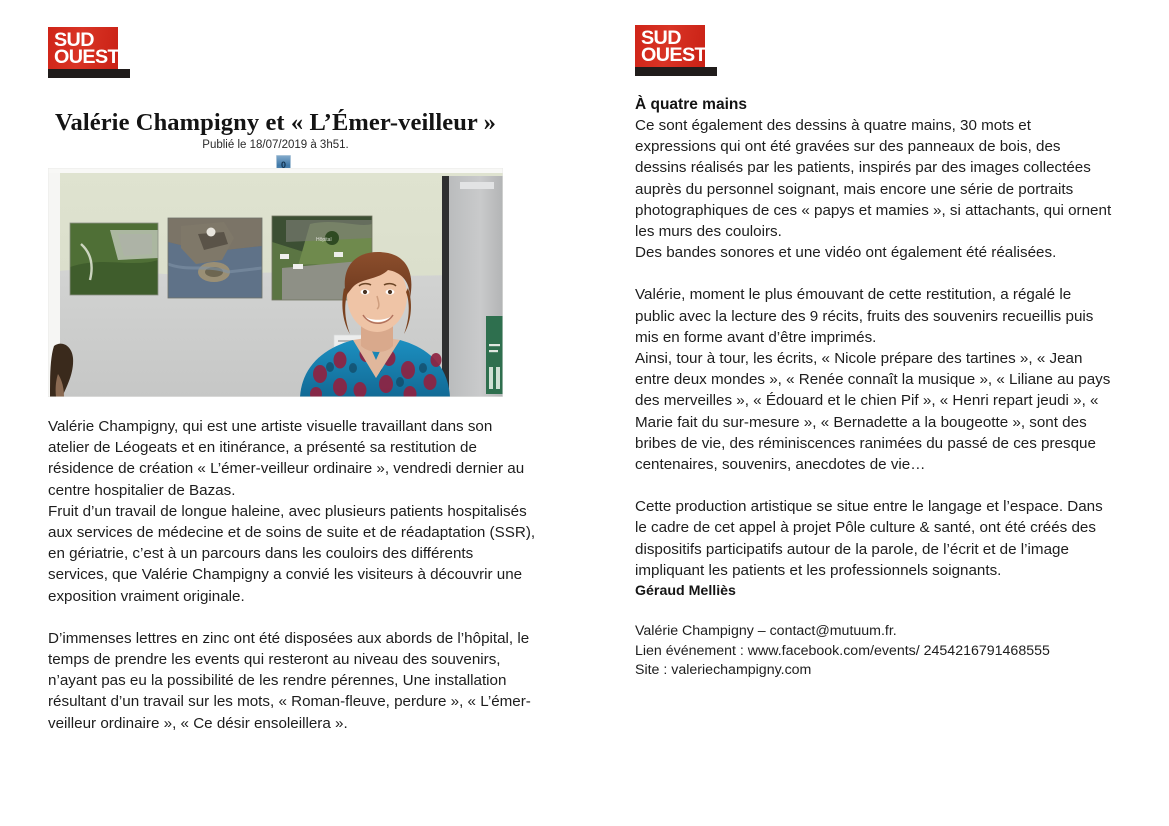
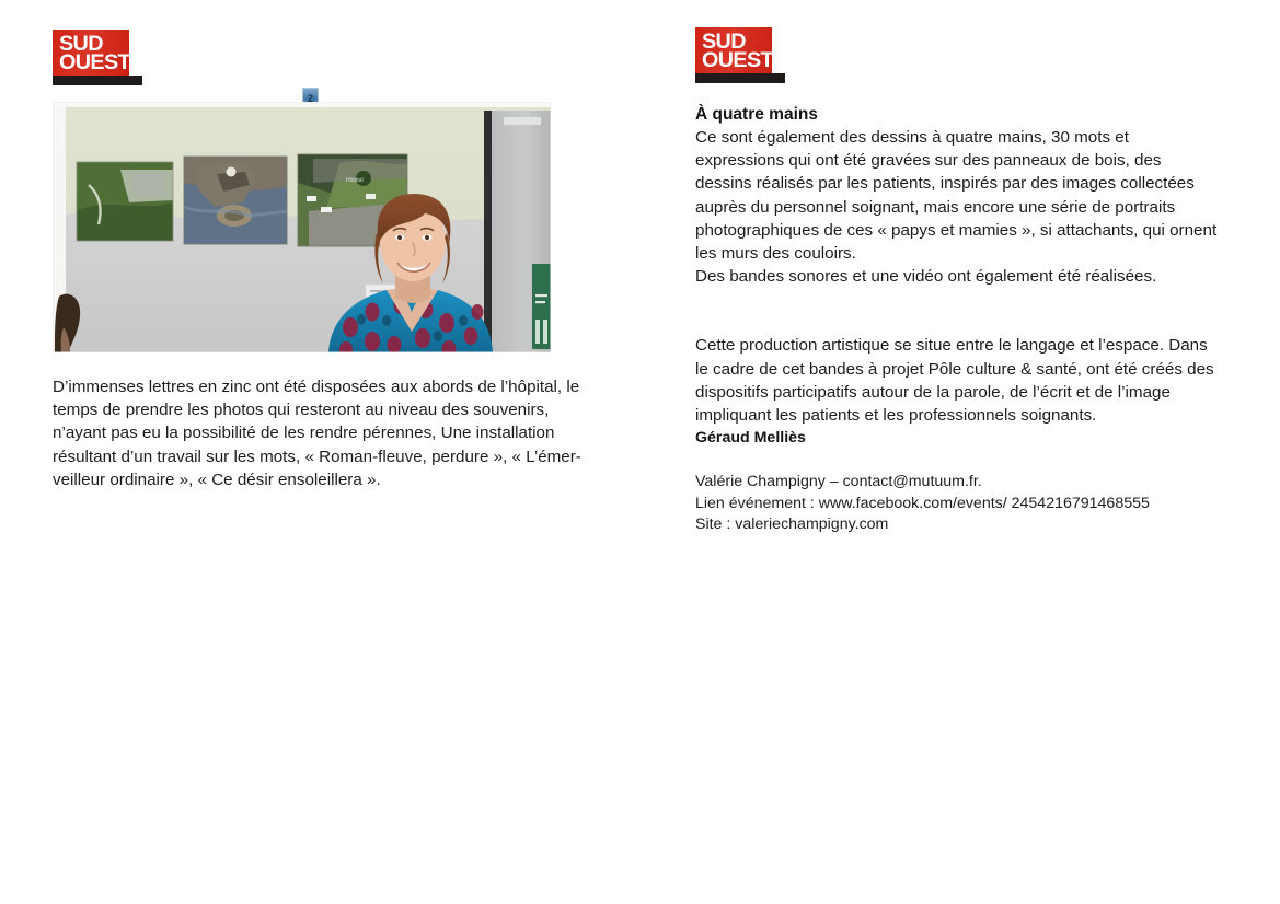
  SUD
  OUEST
- Valérie Champigny et « L’Émer-veilleur »
- Publié le 18/07/2019 à 3h51.
- 0
+ 2
- Valérie Champigny, qui est une artiste visuelle travaillant dans son atelier de Léogeats et en itinérance, a présenté sa restitution de résidence de création « L’émer-veilleur ordinaire », vendredi dernier au centre hospitalier de Bazas.
- Fruit d’un travail de longue haleine, avec plusieurs patients hospitalisés aux services de médecine et de soins de suite et de réadaptation (SSR), en gériatrie, c’est à un parcours dans les couloirs des différents services, que Valérie Champigny a convié les visiteurs à découvrir une exposition vraiment originale.
- D’immenses lettres en zinc ont été disposées aux abords de l’hôpital, le temps de prendre les events qui resteront au niveau des souvenirs, n’ayant pas eu la possibilité de les rendre pérennes, Une installation résultant d’un travail sur les mots, « Roman-fleuve, perdure », « L’émer-veilleur ordinaire », « Ce désir ensoleillera ».
+ D’immenses lettres en zinc ont été disposées aux abords de l’hôpital, le temps de prendre les photos qui resteront au niveau des souvenirs, n’ayant pas eu la possibilité de les rendre pérennes, Une installation résultant d’un travail sur les mots, « Roman-fleuve, perdure », « L’émer-veilleur ordinaire », « Ce désir ensoleillera ».
  SUD
  OUEST
  À quatre mains
  Ce sont également des dessins à quatre mains, 30 mots et expressions qui ont été gravées sur des panneaux de bois, des dessins réalisés par les patients, inspirés par des images collectées auprès du personnel soignant, mais encore une série de portraits photographiques de ces « papys et mamies », si attachants, qui ornent les murs des couloirs.
  Des bandes sonores et une vidéo ont également été réalisées.
- Valérie, moment le plus émouvant de cette restitution, a régalé le public avec la lecture des 9 récits, fruits des souvenirs recueillis puis mis en forme avant d’être imprimés.
- Ainsi, tour à tour, les écrits, « Nicole prépare des tartines », « Jean entre deux mondes », « Renée connaît la musique », « Liliane au pays des merveilles », « Édouard et le chien Pif », « Henri repart jeudi », « Marie fait du sur-mesure », « Bernadette a la bougeotte », sont des bribes de vie, des réminiscences ranimées du passé de ces presque centenaires, souvenirs, anecdotes de vie…
- Cette production artistique se situe entre le langage et l’espace. Dans le cadre de cet appel à projet Pôle culture & santé, ont été créés des dispositifs participatifs autour de la parole, de l’écrit et de l’image impliquant les patients et les professionnels soignants.
+ Cette production artistique se situe entre le langage et l’espace. Dans le cadre de cet bandes à projet Pôle culture & santé, ont été créés des dispositifs participatifs autour de la parole, de l’écrit et de l’image impliquant les patients et les professionnels soignants.
  Géraud Melliès
  Valérie Champigny – contact@mutuum.fr.
  Lien événement : www.facebook.com/events/ 2454216791468555
  Site : valeriechampigny.com
